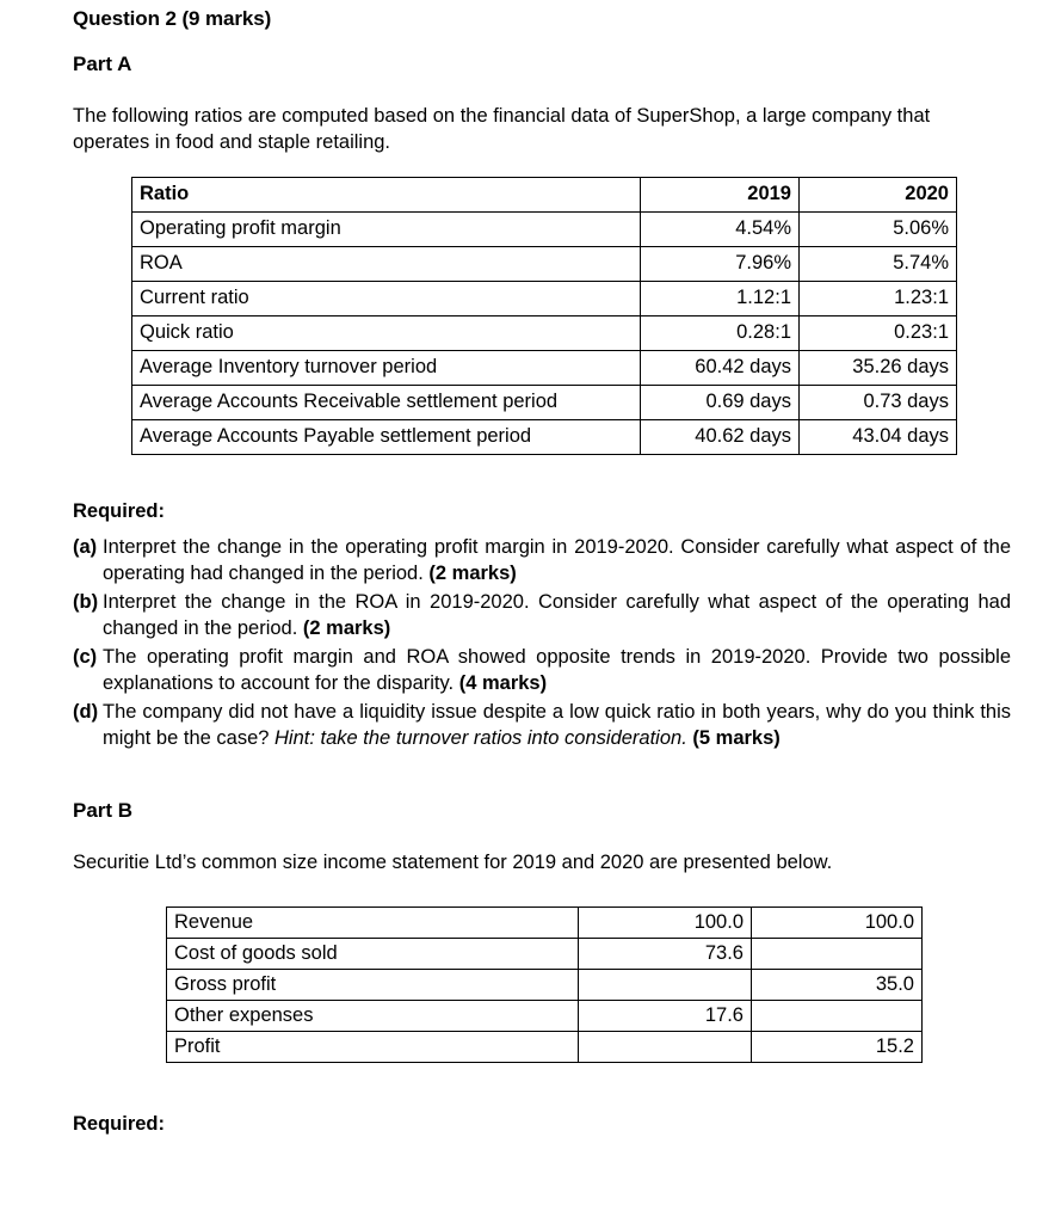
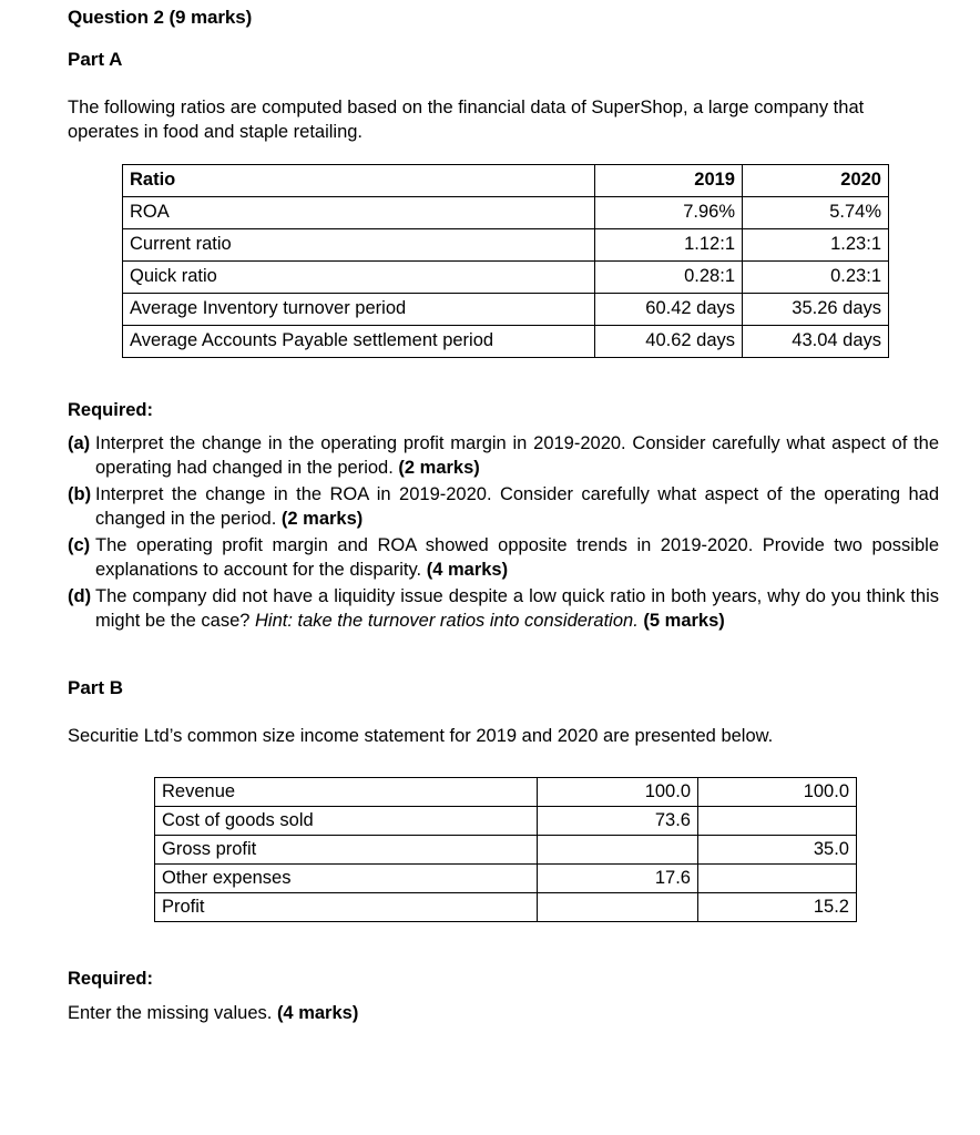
  Question 2 (9 marks)
  Part A
  The following ratios are computed based on the financial data of SuperShop, a large company that operates in food and staple retailing.
  Ratio	2019	2020
- Operating profit margin	4.54%	5.06%
  ROA	7.96%	5.74%
  Current ratio	1.12:1	1.23:1
  Quick ratio	0.28:1	0.23:1
  Average Inventory turnover period	60.42 days	35.26 days
- Average Accounts Receivable settlement period	0.69 days	0.73 days
  Average Accounts Payable settlement period	40.62 days	43.04 days
  Required:
  (a)
  Interpret the change in the operating profit margin in 2019-2020. Consider carefully what aspect of the operating had changed in the period. (2 marks)
  (b)
  Interpret the change in the ROA in 2019-2020. Consider carefully what aspect of the operating had changed in the period. (2 marks)
  (c)
  The operating profit margin and ROA showed opposite trends in 2019-2020. Provide two possible explanations to account for the disparity. (4 marks)
  (d)
  The company did not have a liquidity issue despite a low quick ratio in both years, why do you think this might be the case? Hint: take the turnover ratios into consideration. (5 marks)
  Part B
  Securitie Ltd’s common size income statement for 2019 and 2020 are presented below.
  Revenue	100.0	100.0
  Cost of goods sold	73.6
  Gross profit		35.0
  Other expenses	17.6
  Profit		15.2
  Required:
+ Enter the missing values. (4 marks)
